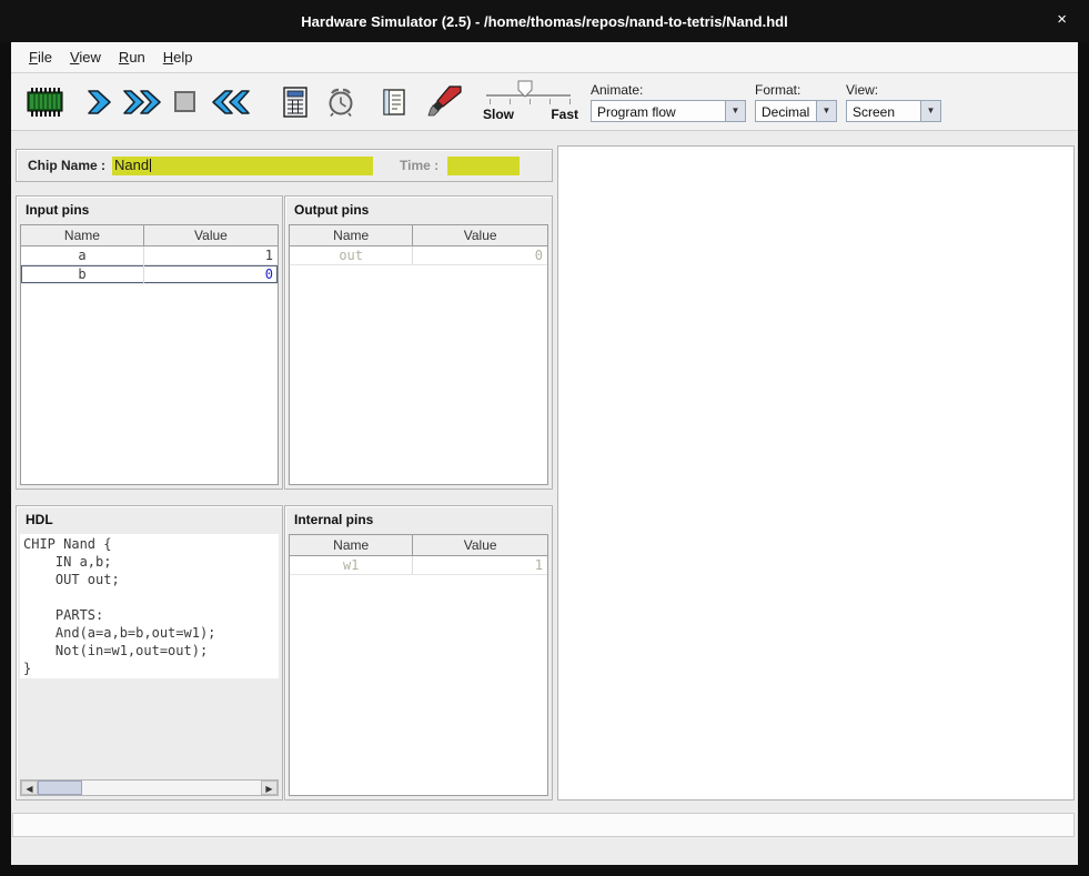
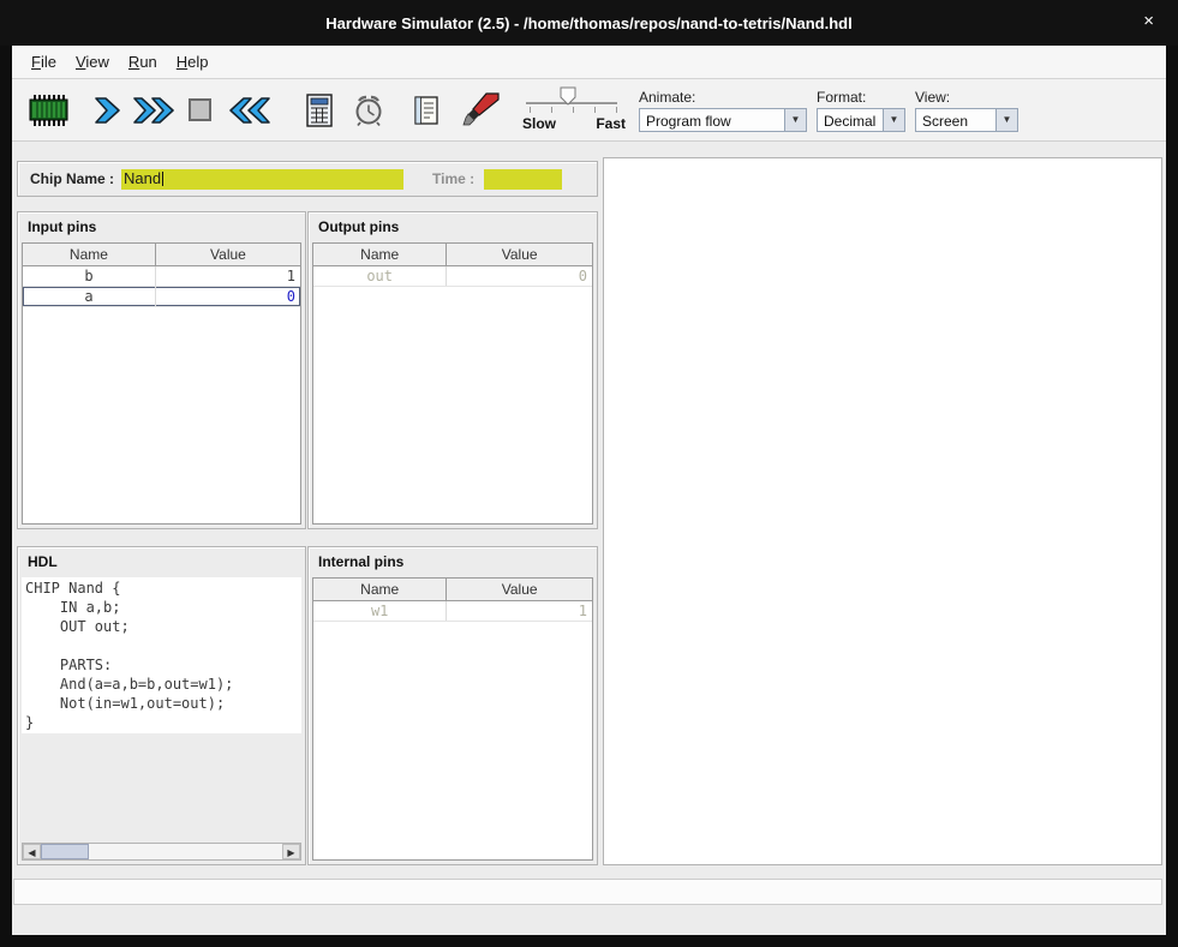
  Hardware Simulator (2.5) - /home/thomas/repos/nand-to-tetris/Nand.hdl
  ×
  File
  View
  Run
  Help
  Slow
  Fast
  Animate:
  Program flow
  ▼
  Format:
  Decimal
  ▼
  View:
  Screen
  ▼
  Chip Name :
  Nand
  Time :
  Input pins
  Name
  Value
- a
+ b
  1
- b
+ a
  0
  Output pins
  Name
  Value
  out
  0
  HDL
  CHIP Nand {
  IN a,b;
  OUT out;
  PARTS:
  And(a=a,b=b,out=w1);
  Not(in=w1,out=out);
  }
  ◀
  ▶
  Internal pins
  Name
  Value
  w1
  1
